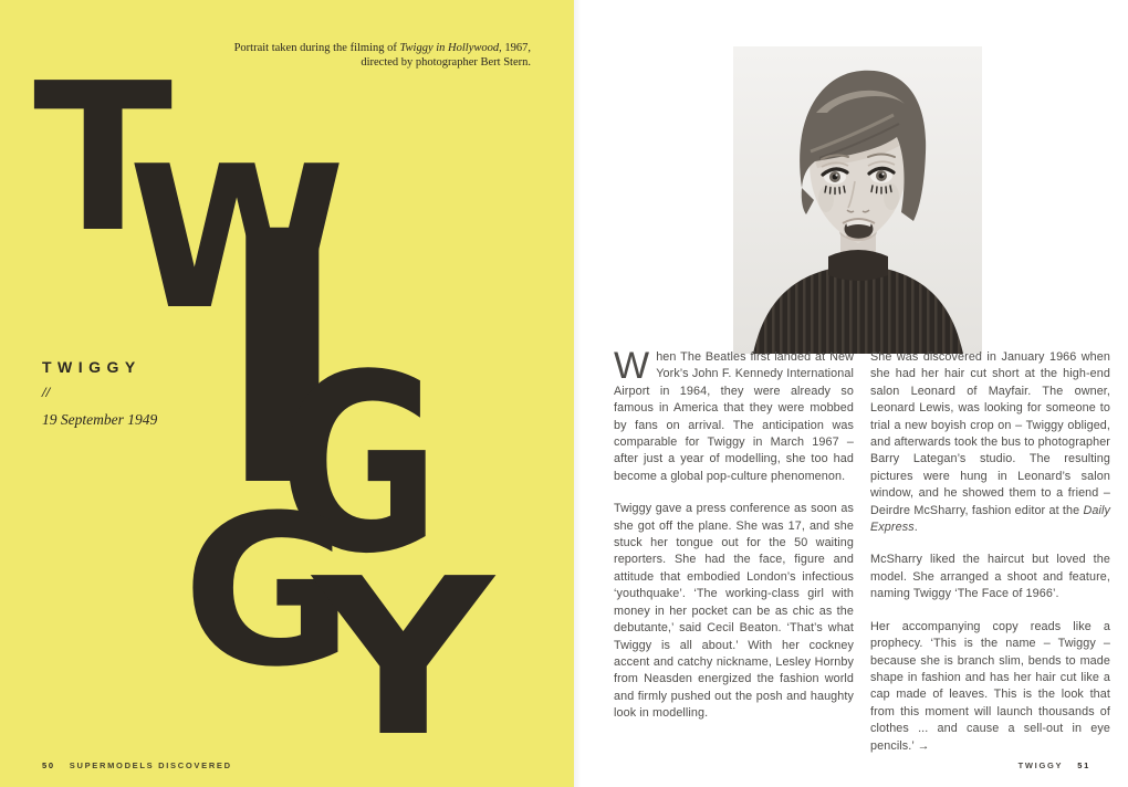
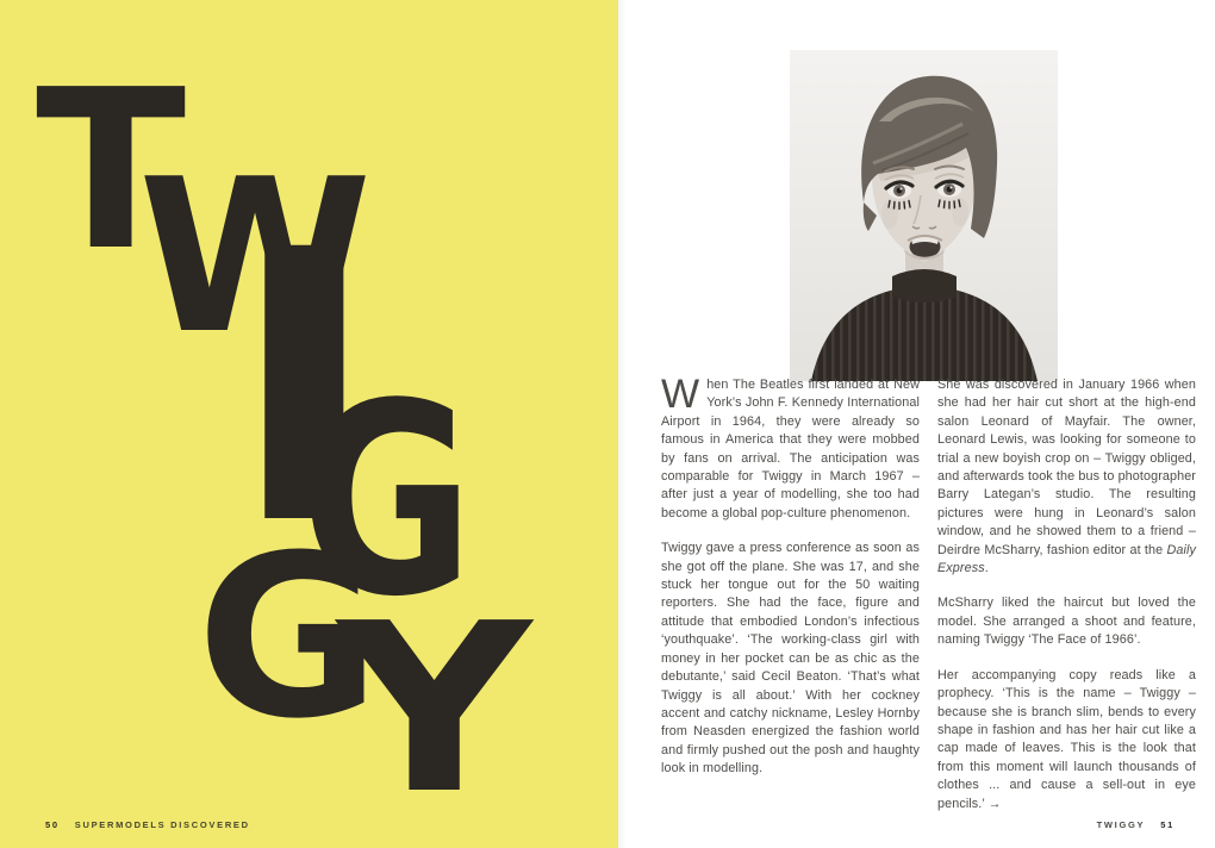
  T
  W
  I
  G
  G
  Y
- Portrait taken during the filming of Twiggy in Hollywood, 1967,
- directed by photographer Bert Stern.
- TWIGGY
- //
- 19 September 1949
  50 SUPERMODELS DISCOVERED
  W
  hen The Beatles first landed at New York’s John F. Kennedy International Airport in 1964, they were already so famous in America that they were mobbed by fans on arrival. The anticipation was comparable for Twiggy in March 1967 – after just a year of modelling, she too had become a global pop-culture phenomenon.
  Twiggy gave a press conference as soon as she got off the plane. She was 17, and she stuck her tongue out for the 50 waiting reporters. She had the face, figure and attitude that embodied London’s infectious ‘youthquake’. ‘The working-class girl with money in her pocket can be as chic as the debutante,’ said Cecil Beaton. ‘That’s what Twiggy is all about.’ With her cockney accent and catchy nickname, Lesley Hornby from Neasden energized the fashion world and firmly pushed out the posh and haughty look in modelling.
  She was discovered in January 1966 when she had her hair cut short at the high-end salon Leonard of Mayfair. The owner, Leonard Lewis, was looking for someone to trial a new boyish crop on – Twiggy obliged, and afterwards took the bus to photographer Barry Lategan’s studio. The resulting pictures were hung in Leonard’s salon window, and he showed them to a friend – Deirdre McSharry, fashion editor at the Daily Express.
  McSharry liked the haircut but loved the model. She arranged a shoot and feature, naming Twiggy ‘The Face of 1966’.
- Her accompanying copy reads like a prophecy. ‘This is the name – Twiggy – because she is branch slim, bends to made shape in fashion and has her hair cut like a cap made of leaves. This is the look that from this moment will launch thousands of clothes ... and cause a sell-out in eye pencils.’ →
+ Her accompanying copy reads like a prophecy. ‘This is the name – Twiggy – because she is branch slim, bends to every shape in fashion and has her hair cut like a cap made of leaves. This is the look that from this moment will launch thousands of clothes ... and cause a sell-out in eye pencils.’ →
  TWIGGY 51
